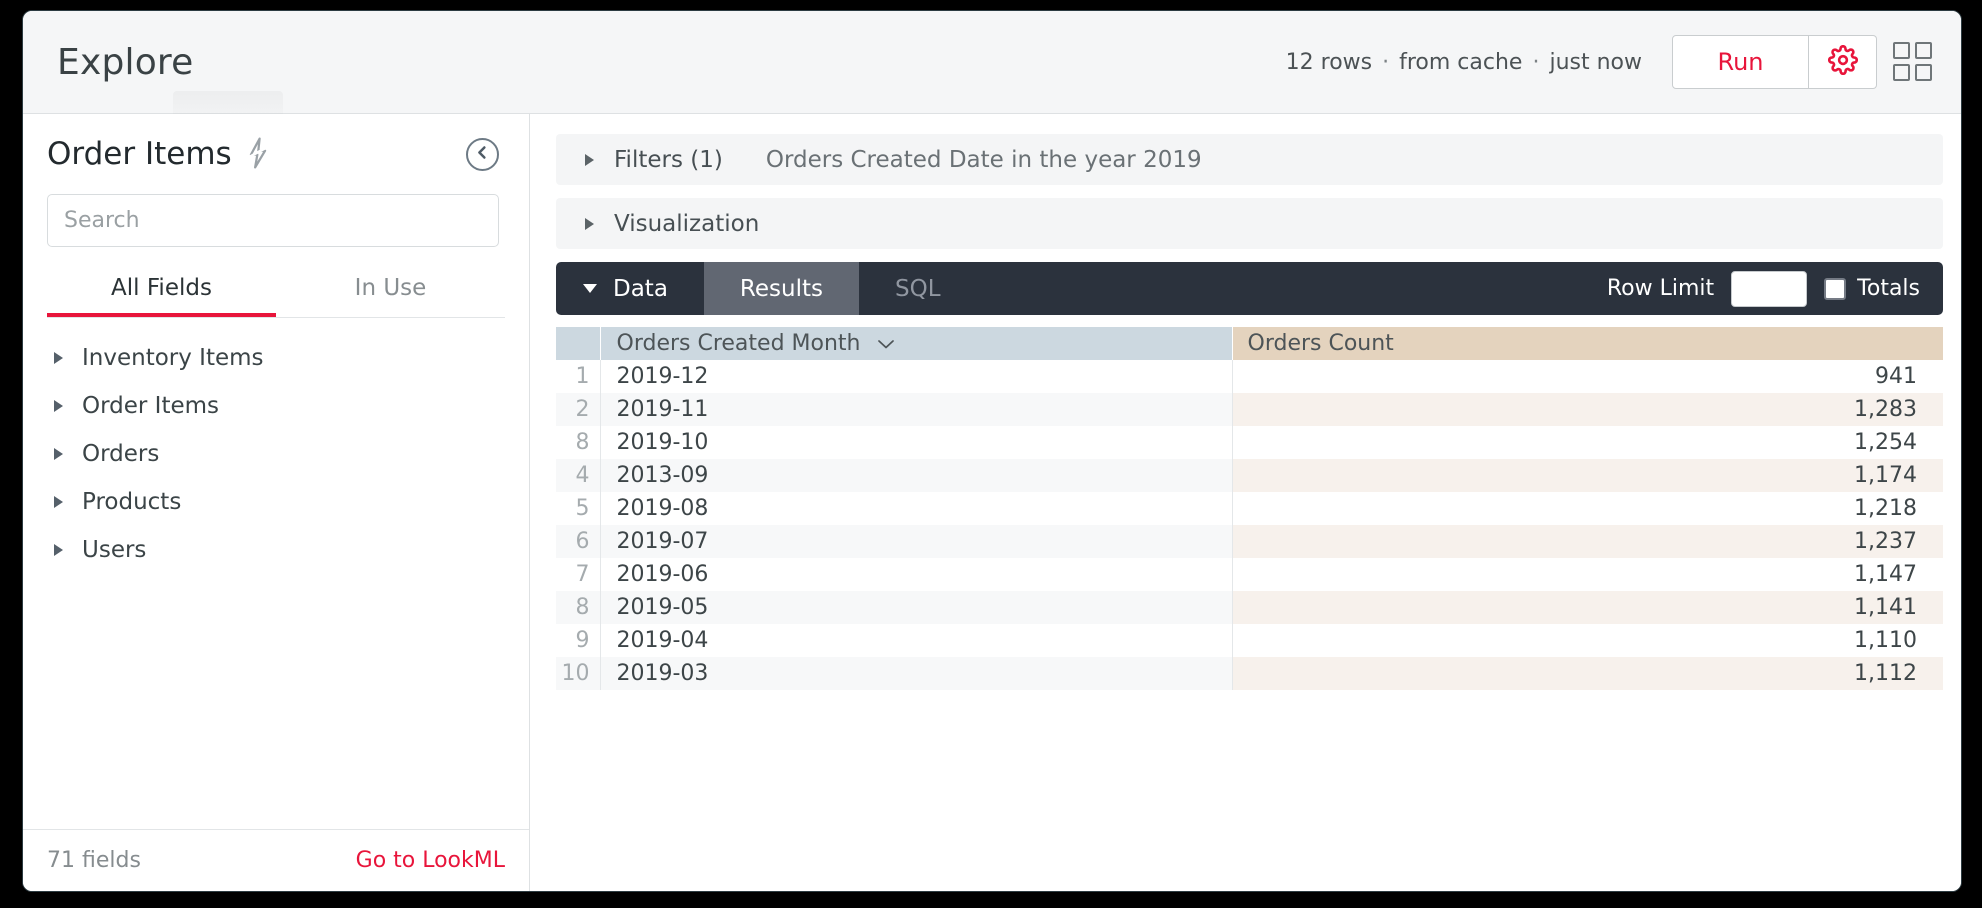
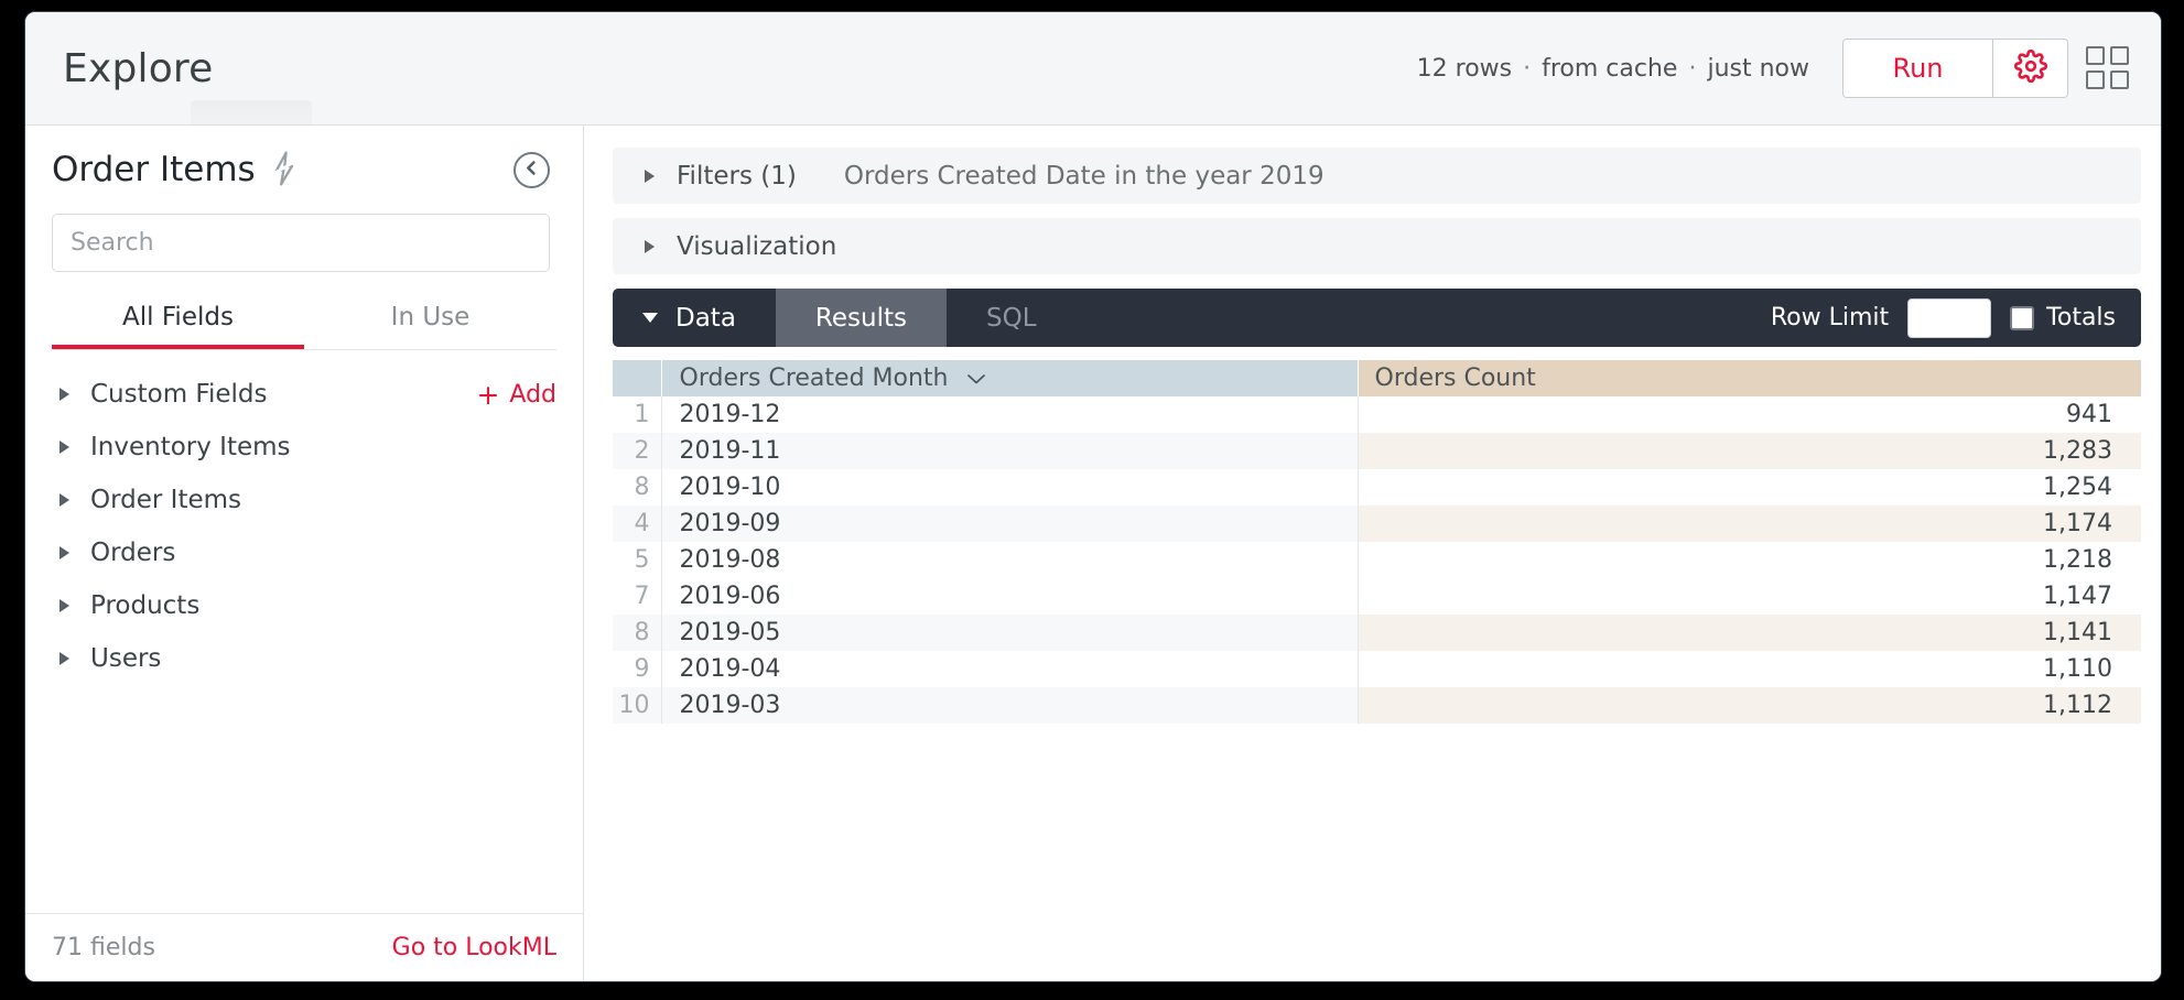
  Explore
  12 rows
  ·
  from cache
  ·
  just now
  Run
  Order Items
  Search
  All Fields
  In Use
+ Custom Fields
+ +
+ Add
  Inventory Items
  Order Items
  Orders
  Products
  Users
  71 fields
  Go to LookML
  Filters (1)
  Orders Created Date in the year 2019
  Visualization
  Data
  Results
  SQL
  Row Limit
  Totals
  	Orders Created Month	Orders Count
  1	2019-12	941
  2	2019-11	1,283
  8	2019-10	1,254
- 4	2013-09	1,174
+ 4	2019-09	1,174
  5	2019-08	1,218
- 6	2019-07	1,237
  7	2019-06	1,147
  8	2019-05	1,141
  9	2019-04	1,110
  10	2019-03	1,112
